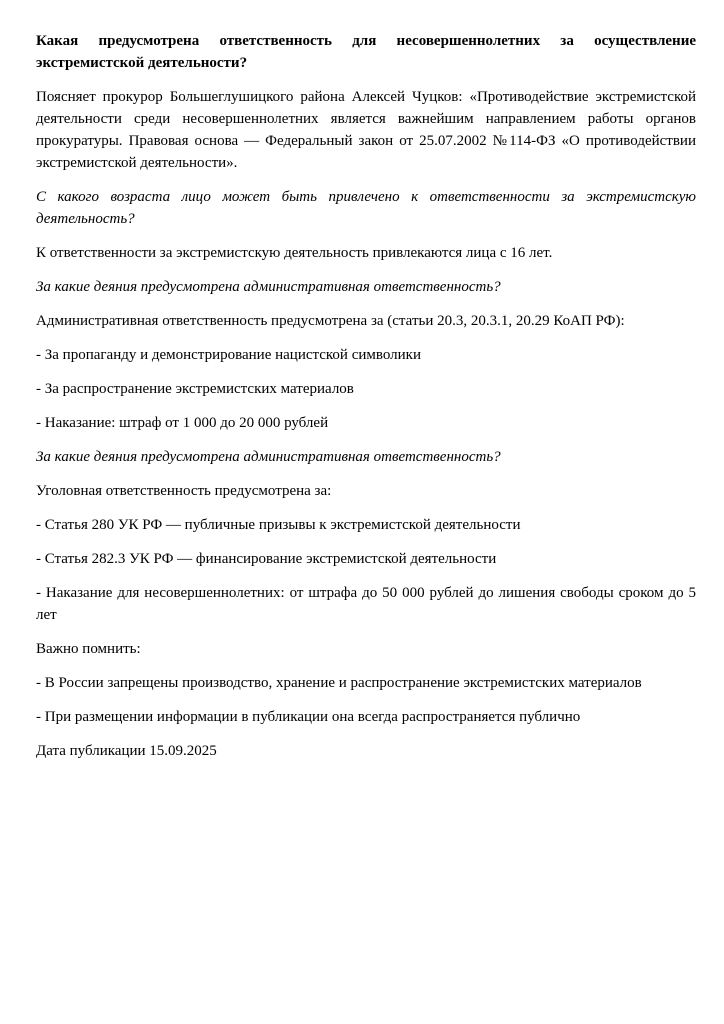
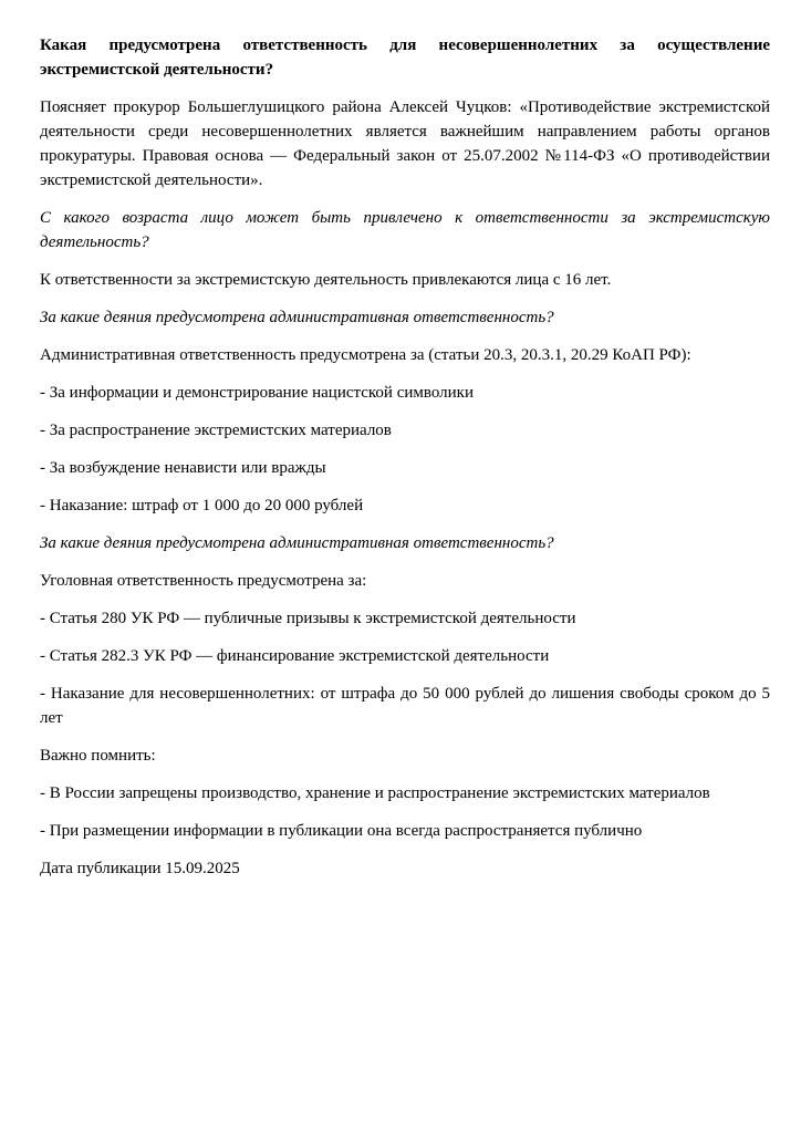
  Какая предусмотрена ответственность для несовершеннолетних за осуществление экстремистской деятельности?
  Поясняет прокурор Большеглушицкого района Алексей Чуцков: «Противодействие экстремистской деятельности среди несовершеннолетних является важнейшим направлением работы органов прокуратуры. Правовая основа — Федеральный закон от 25.07.2002 №114-ФЗ «О противодействии экстремистской деятельности».
  С какого возраста лицо может быть привлечено к ответственности за экстремистскую деятельность?
  К ответственности за экстремистскую деятельность привлекаются лица с 16 лет.
  За какие деяния предусмотрена административная ответственность?
  Административная ответственность предусмотрена за (статьи 20.3, 20.3.1, 20.29 КоАП РФ):
- - За пропаганду и демонстрирование нацистской символики
+ - За информации и демонстрирование нацистской символики
  - За распространение экстремистских материалов
+ - За возбуждение ненависти или вражды
  - Наказание: штраф от 1 000 до 20 000 рублей
  За какие деяния предусмотрена административная ответственность?
  Уголовная ответственность предусмотрена за:
  - Статья 280 УК РФ — публичные призывы к экстремистской деятельности
  - Статья 282.3 УК РФ — финансирование экстремистской деятельности
  - Наказание для несовершеннолетних: от штрафа до 50 000 рублей до лишения свободы сроком до 5 лет
  Важно помнить:
  - В России запрещены производство, хранение и распространение экстремистских материалов
  - При размещении информации в публикации она всегда распространяется публично
  Дата публикации 15.09.2025
